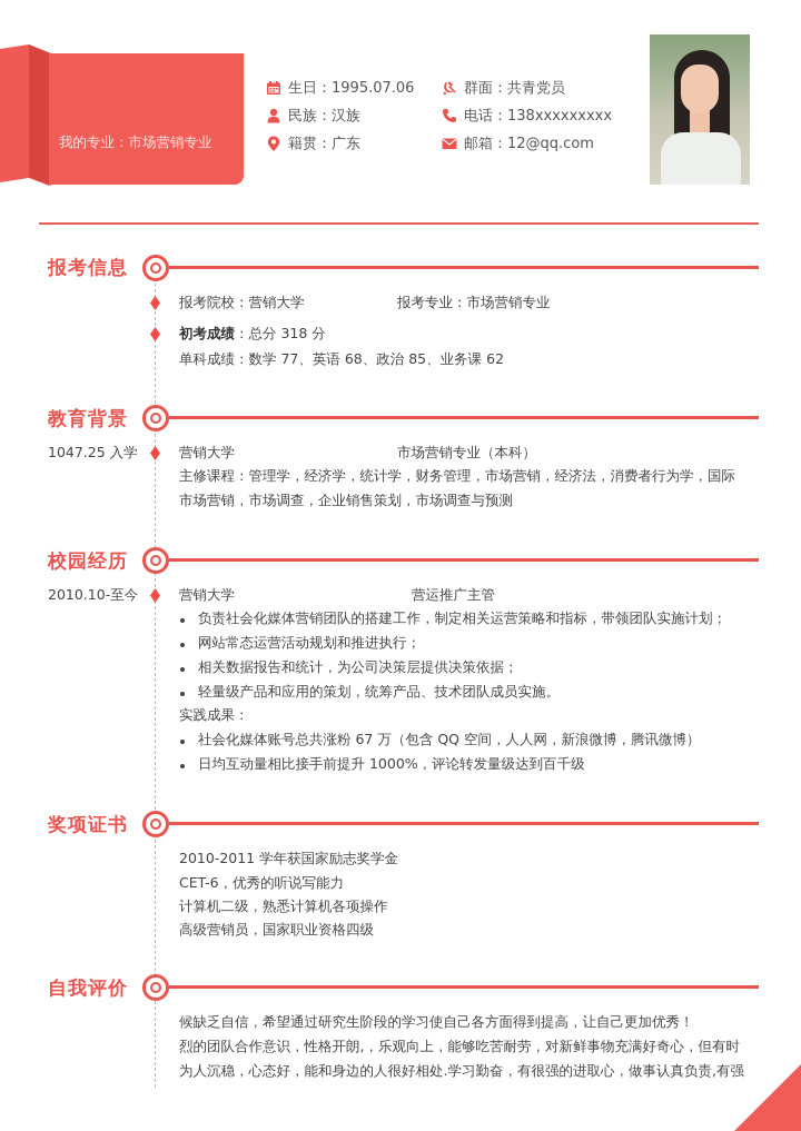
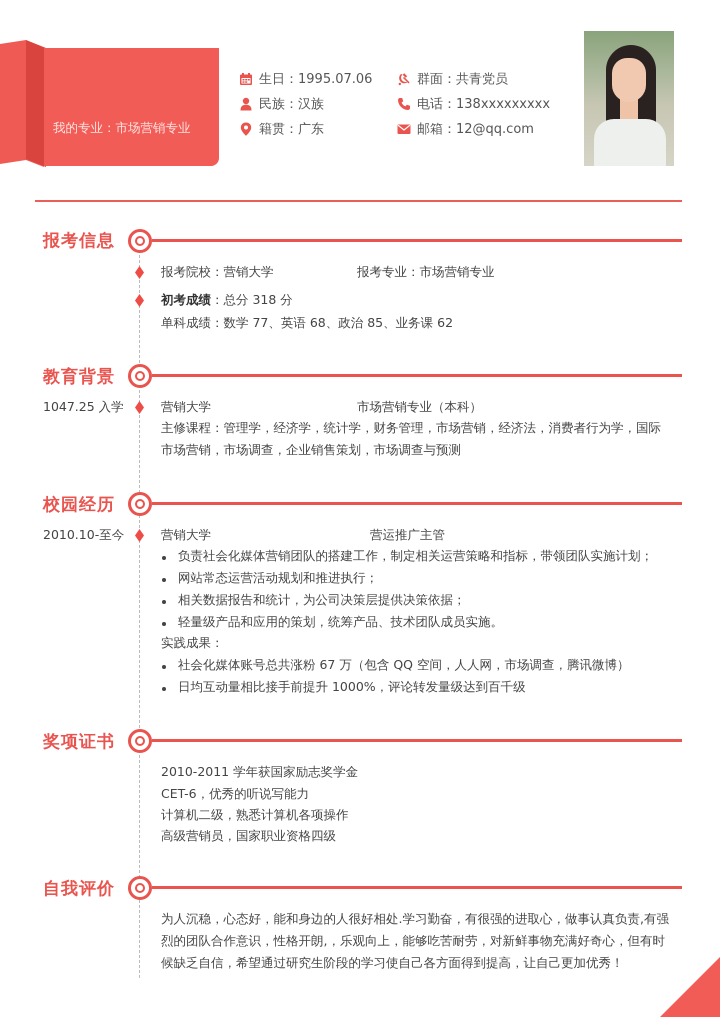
  我的专业：市场营销专业
  生日：1995.07.06
  民族：汉族
  籍贯：广东
  群面：共青党员
  电话：138xxxxxxxxx
  邮箱：12@qq.com
  报考信息
  报考院校：营销大学
  报考专业：市场营销专业
  初考成绩：总分 318 分
  单科成绩：数学 77、英语 68、政治 85、业务课 62
  教育背景
  1047.25 入学
  营销大学
  市场营销专业（本科）
  主修课程：管理学，经济学，统计学，财务管理，市场营销，经济法，消费者行为学，国际
  市场营销，市场调查，企业销售策划，市场调查与预测
  校园经历
  2010.10-至今
  营销大学
  营运推广主管
  负责社会化媒体营销团队的搭建工作，制定相关运营策略和指标，带领团队实施计划；
  网站常态运营活动规划和推进执行；
  相关数据报告和统计，为公司决策层提供决策依据；
  轻量级产品和应用的策划，统筹产品、技术团队成员实施。
  实践成果：
- 社会化媒体账号总共涨粉 67 万（包含 QQ 空间，人人网，新浪微博，腾讯微博）
+ 社会化媒体账号总共涨粉 67 万（包含 QQ 空间，人人网，市场调查，腾讯微博）
  日均互动量相比接手前提升 1000%，评论转发量级达到百千级
  奖项证书
  2010-2011 学年获国家励志奖学金
  CET-6，优秀的听说写能力
  计算机二级，熟悉计算机各项操作
  高级营销员，国家职业资格四级
  自我评价
- 候缺乏自信，希望通过研究生阶段的学习使自己各方面得到提高，让自己更加优秀！
+ 为人沉稳，心态好，能和身边的人很好相处.学习勤奋，有很强的进取心，做事认真负责,有强
  烈的团队合作意识，性格开朗,，乐观向上，能够吃苦耐劳，对新鲜事物充满好奇心，但有时
- 为人沉稳，心态好，能和身边的人很好相处.学习勤奋，有很强的进取心，做事认真负责,有强
+ 候缺乏自信，希望通过研究生阶段的学习使自己各方面得到提高，让自己更加优秀！
